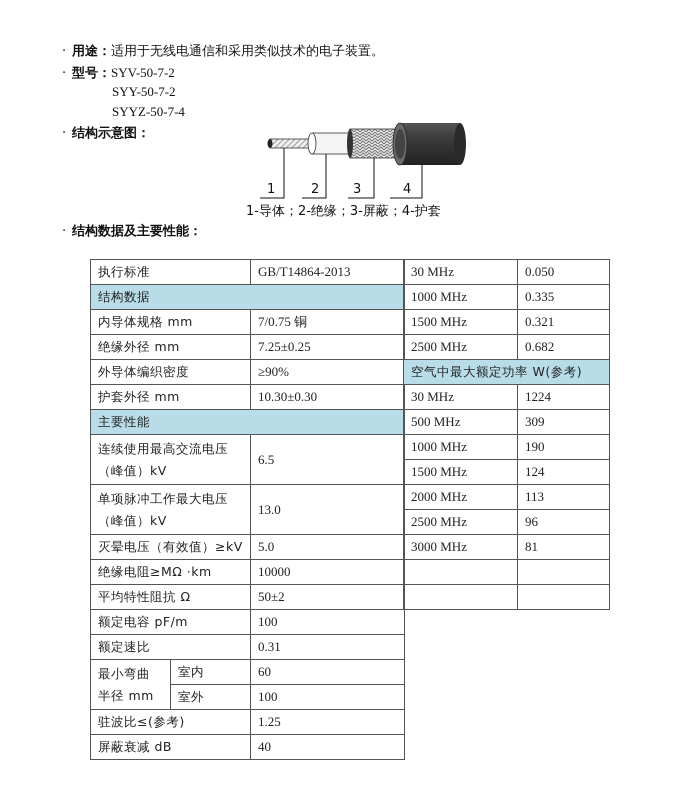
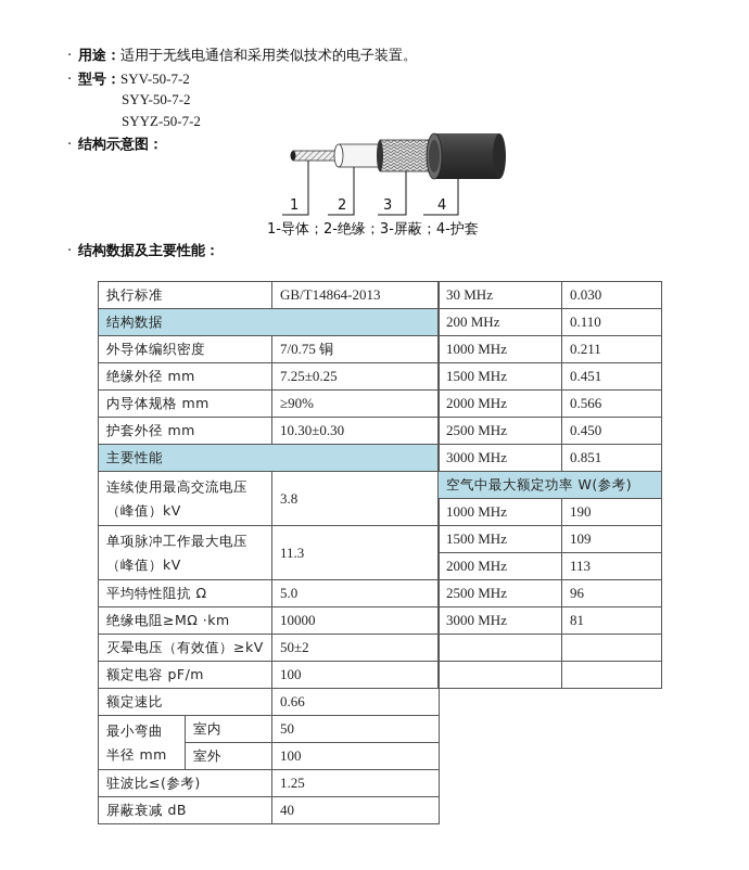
  · 用途：适用于无线电通信和采用类似技术的电子装置。
  · 型号：SYV-50-7-2
  SYY-50-7-2
- SYYZ-50-7-4
+ SYYZ-50-7-2
  · 结构示意图：
  1
  2
  3
  4
  1-导体；2-绝缘；3-屏蔽；4-护套
  · 结构数据及主要性能：
  执行标准	GB/T14864-2013
  结构数据
- 内导体规格 mm	7/0.75 铜
+ 外导体编织密度	7/0.75 铜
  绝缘外径 mm	7.25±0.25
- 外导体编织密度	≥90%
+ 内导体规格 mm	≥90%
  护套外径 mm	10.30±0.30
  主要性能
- 连续使用最高交流电压 （峰值）kV	6.5
+ 连续使用最高交流电压 （峰值）kV	3.8
- 单项脉冲工作最大电压 （峰值）kV	13.0
+ 单项脉冲工作最大电压 （峰值）kV	11.3
- 灭晕电压（有效值）≥kV	5.0
+ 平均特性阻抗 Ω	5.0
  绝缘电阻≥MΩ ·km	10000
- 平均特性阻抗 Ω	50±2
+ 灭晕电压（有效值）≥kV	50±2
  额定电容 pF/m	100
- 额定速比	0.31
+ 额定速比	0.66
- 最小弯曲 半径 mm	室内	60
+ 最小弯曲 半径 mm	室内	50
  室外	100
  驻波比≤(参考)	1.25
  屏蔽衰减 dB	40
- 30 MHz	0.050
+ 30 MHz	0.030
+ 200 MHz	0.110
- 1000 MHz	0.335
+ 1000 MHz	0.211
- 1500 MHz	0.321
+ 1500 MHz	0.451
+ 2000 MHz	0.566
- 2500 MHz	0.682
+ 2500 MHz	0.450
+ 3000 MHz	0.851
  空气中最大额定功率 W(参考)
- 30 MHz	1224
- 500 MHz	309
  1000 MHz	190
- 1500 MHz	124
+ 1500 MHz	109
  2000 MHz	113
  2500 MHz	96
  3000 MHz	81
